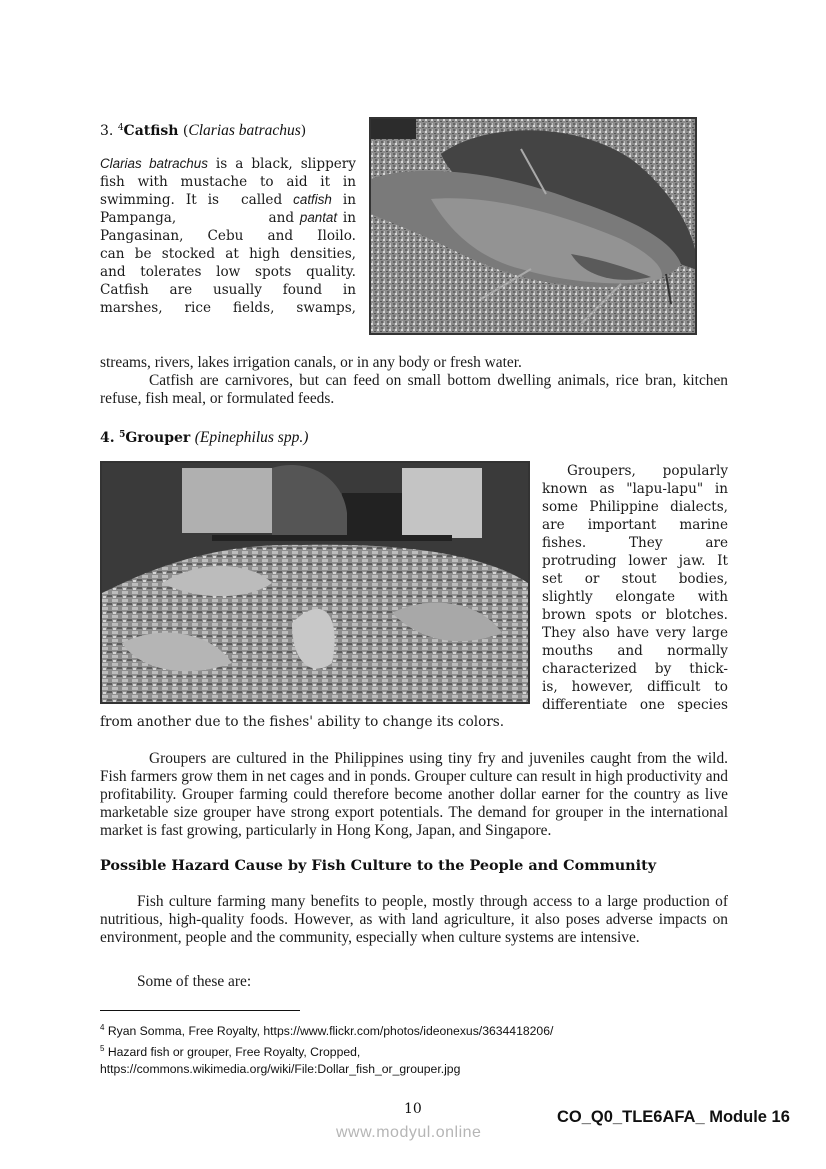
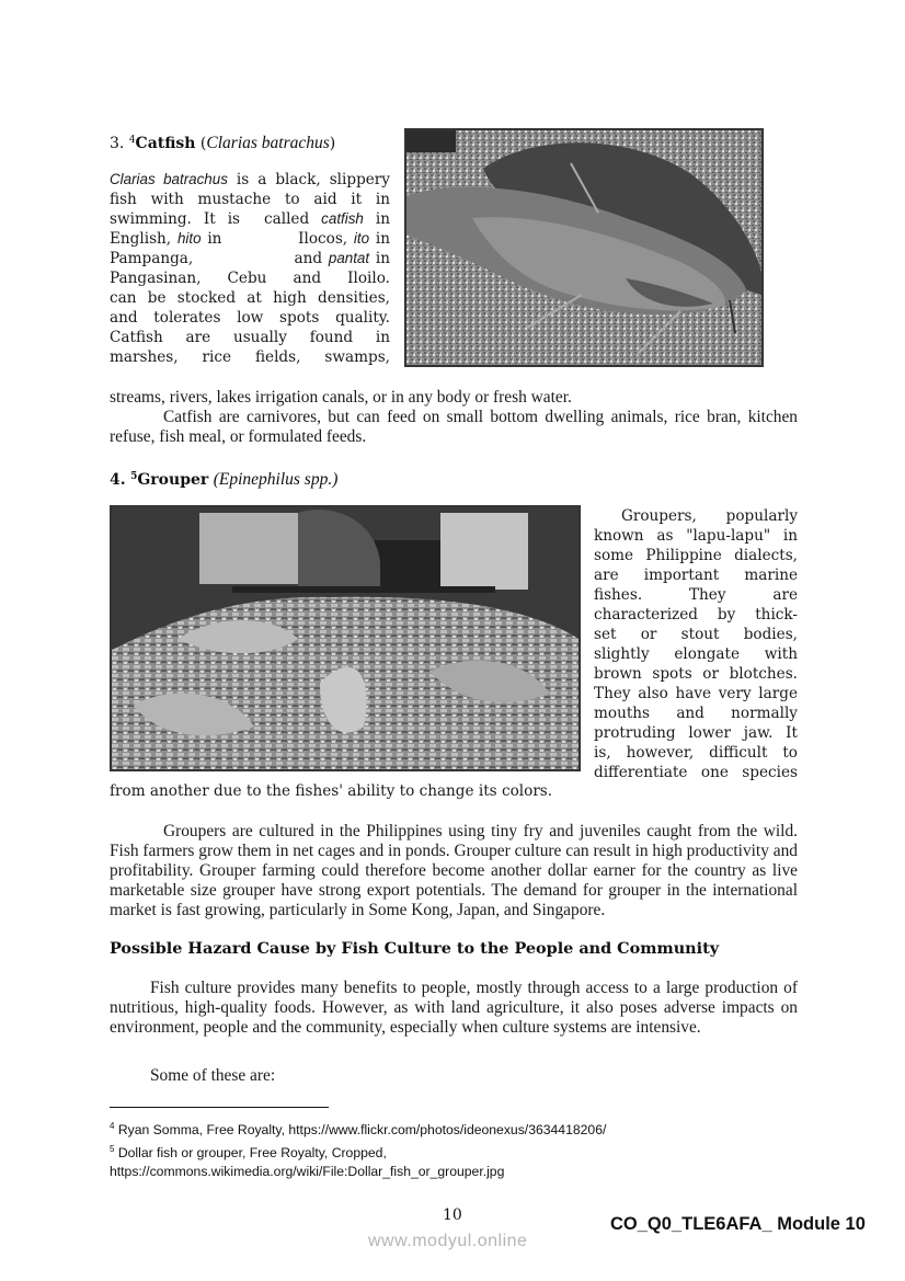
  3. 4Catfish (Clarias batrachus)
  Clarias batrachus is a black, slippery
  fish with mustache to aid it in
  swimming. It is called catfish in
+ English, hito in Ilocos, ito in
  Pampanga, and pantat in
  Pangasinan, Cebu and Iloilo.
  can be stocked at high densities,
  and tolerates low spots quality.
  Catfish are usually found in
  marshes, rice fields, swamps,
  streams, rivers, lakes irrigation canals, or in any body or fresh water.
  Catfish are carnivores, but can feed on small bottom dwelling animals, rice bran, kitchen refuse, fish meal, or formulated feeds.
  4. 5Grouper (Epinephilus spp.)
  Groupers, popularly
  known as "lapu-lapu" in
  some Philippine dialects,
  are important marine
  fishes. They are
- protruding lower jaw. It
+ characterized by thick-
  set or stout bodies,
  slightly elongate with
  brown spots or blotches.
  They also have very large
  mouths and normally
- characterized by thick-
+ protruding lower jaw. It
  is, however, difficult to
  differentiate one species
  from another due to the fishes' ability to change its colors.
- Groupers are cultured in the Philippines using tiny fry and juveniles caught from the wild. Fish farmers grow them in net cages and in ponds. Grouper culture can result in high productivity and profitability. Grouper farming could therefore become another dollar earner for the country as live marketable size grouper have strong export potentials. The demand for grouper in the international market is fast growing, particularly in Hong Kong, Japan, and Singapore.
+ Groupers are cultured in the Philippines using tiny fry and juveniles caught from the wild. Fish farmers grow them in net cages and in ponds. Grouper culture can result in high productivity and profitability. Grouper farming could therefore become another dollar earner for the country as live marketable size grouper have strong export potentials. The demand for grouper in the international market is fast growing, particularly in Some Kong, Japan, and Singapore.
  Possible Hazard Cause by Fish Culture to the People and Community
- Fish culture farming many benefits to people, mostly through access to a large production of nutritious, high-quality foods. However, as with land agriculture, it also poses adverse impacts on environment, people and the community, especially when culture systems are intensive.
+ Fish culture provides many benefits to people, mostly through access to a large production of nutritious, high-quality foods. However, as with land agriculture, it also poses adverse impacts on environment, people and the community, especially when culture systems are intensive.
  Some of these are:
  4 Ryan Somma, Free Royalty, https://www.flickr.com/photos/ideonexus/3634418206/
- 5 Hazard fish or grouper, Free Royalty, Cropped,
+ 5 Dollar fish or grouper, Free Royalty, Cropped,
  https://commons.wikimedia.org/wiki/File:Dollar_fish_or_grouper.jpg
  10
- CO_Q0_TLE6AFA_ Module 16
+ CO_Q0_TLE6AFA_ Module 10
  www.modyul.online
